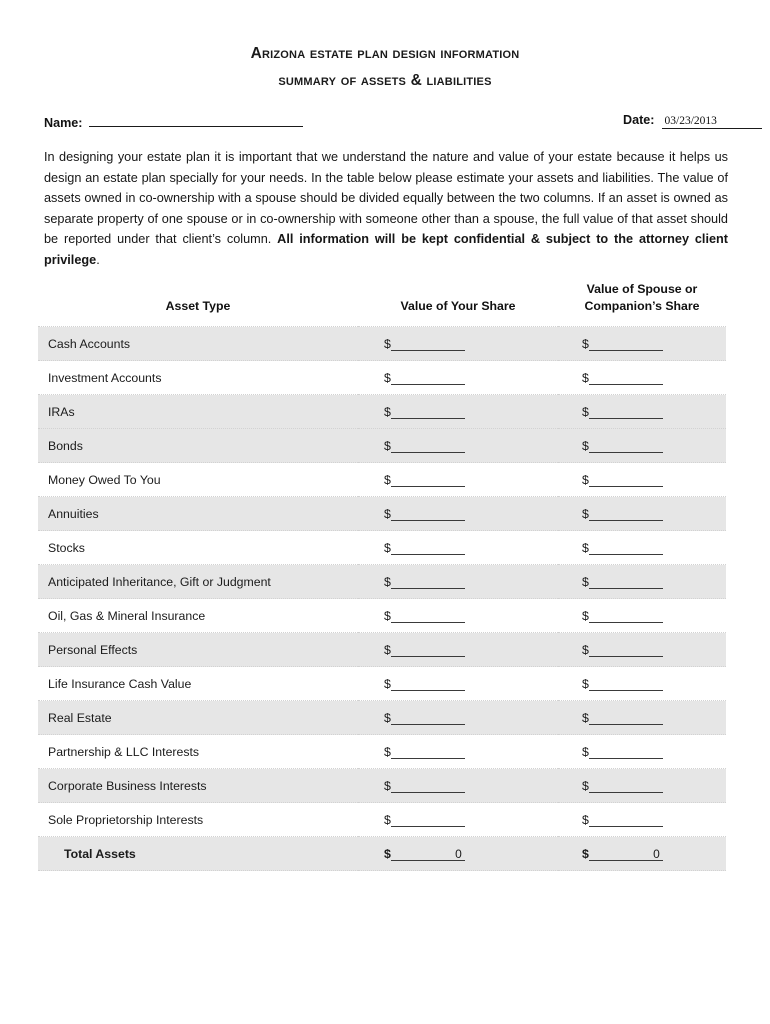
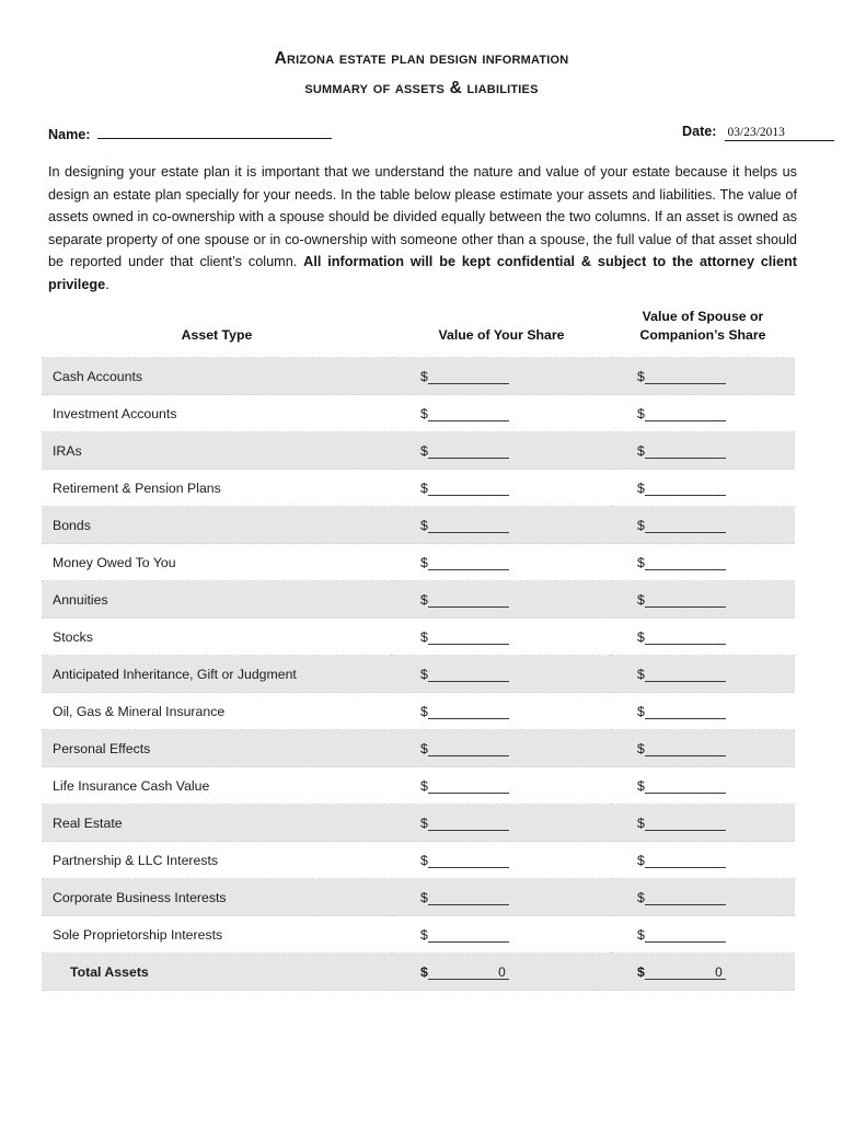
  arizona estate plan design information
  summary of assets & liabilities
  Name:
  Date:
  03/23/2013
  In designing your estate plan it is important that we understand the nature and value of your estate because it helps us design an estate plan specially for your needs. In the table below please estimate your assets and liabilities. The value of assets owned in co-ownership with a spouse should be divided equally between the two columns. If an asset is owned as separate property of one spouse or in co-ownership with someone other than a spouse, the full value of that asset should be reported under that client’s column. All information will be kept confidential & subject to the attorney client privilege.
  Asset Type	Value of Your Share	Value of Spouse or Companion’s Share
  Cash Accounts	$	$
  Investment Accounts	$	$
  IRAs	$	$
+ Retirement & Pension Plans	$	$
  Bonds	$	$
  Money Owed To You	$	$
  Annuities	$	$
  Stocks	$	$
  Anticipated Inheritance, Gift or Judgment	$	$
  Oil, Gas & Mineral Insurance	$	$
  Personal Effects	$	$
  Life Insurance Cash Value	$	$
  Real Estate	$	$
  Partnership & LLC Interests	$	$
  Corporate Business Interests	$	$
  Sole Proprietorship Interests	$	$
  Total Assets	$ 0	$ 0
